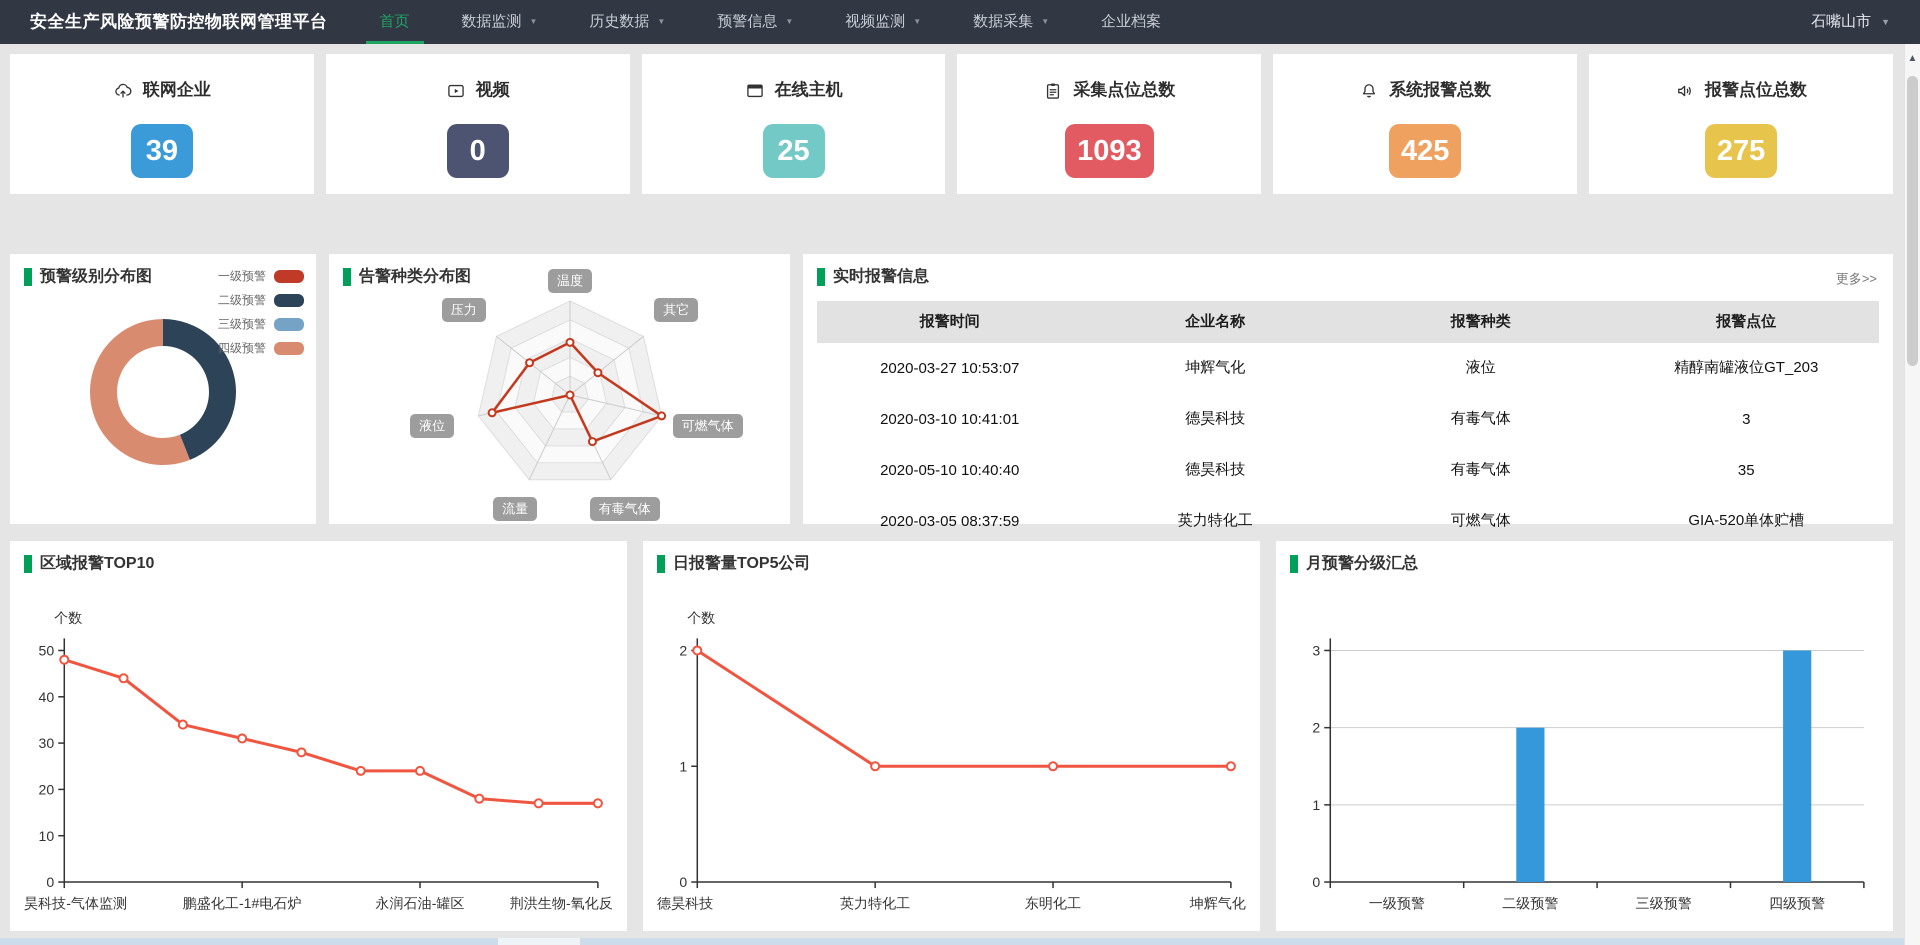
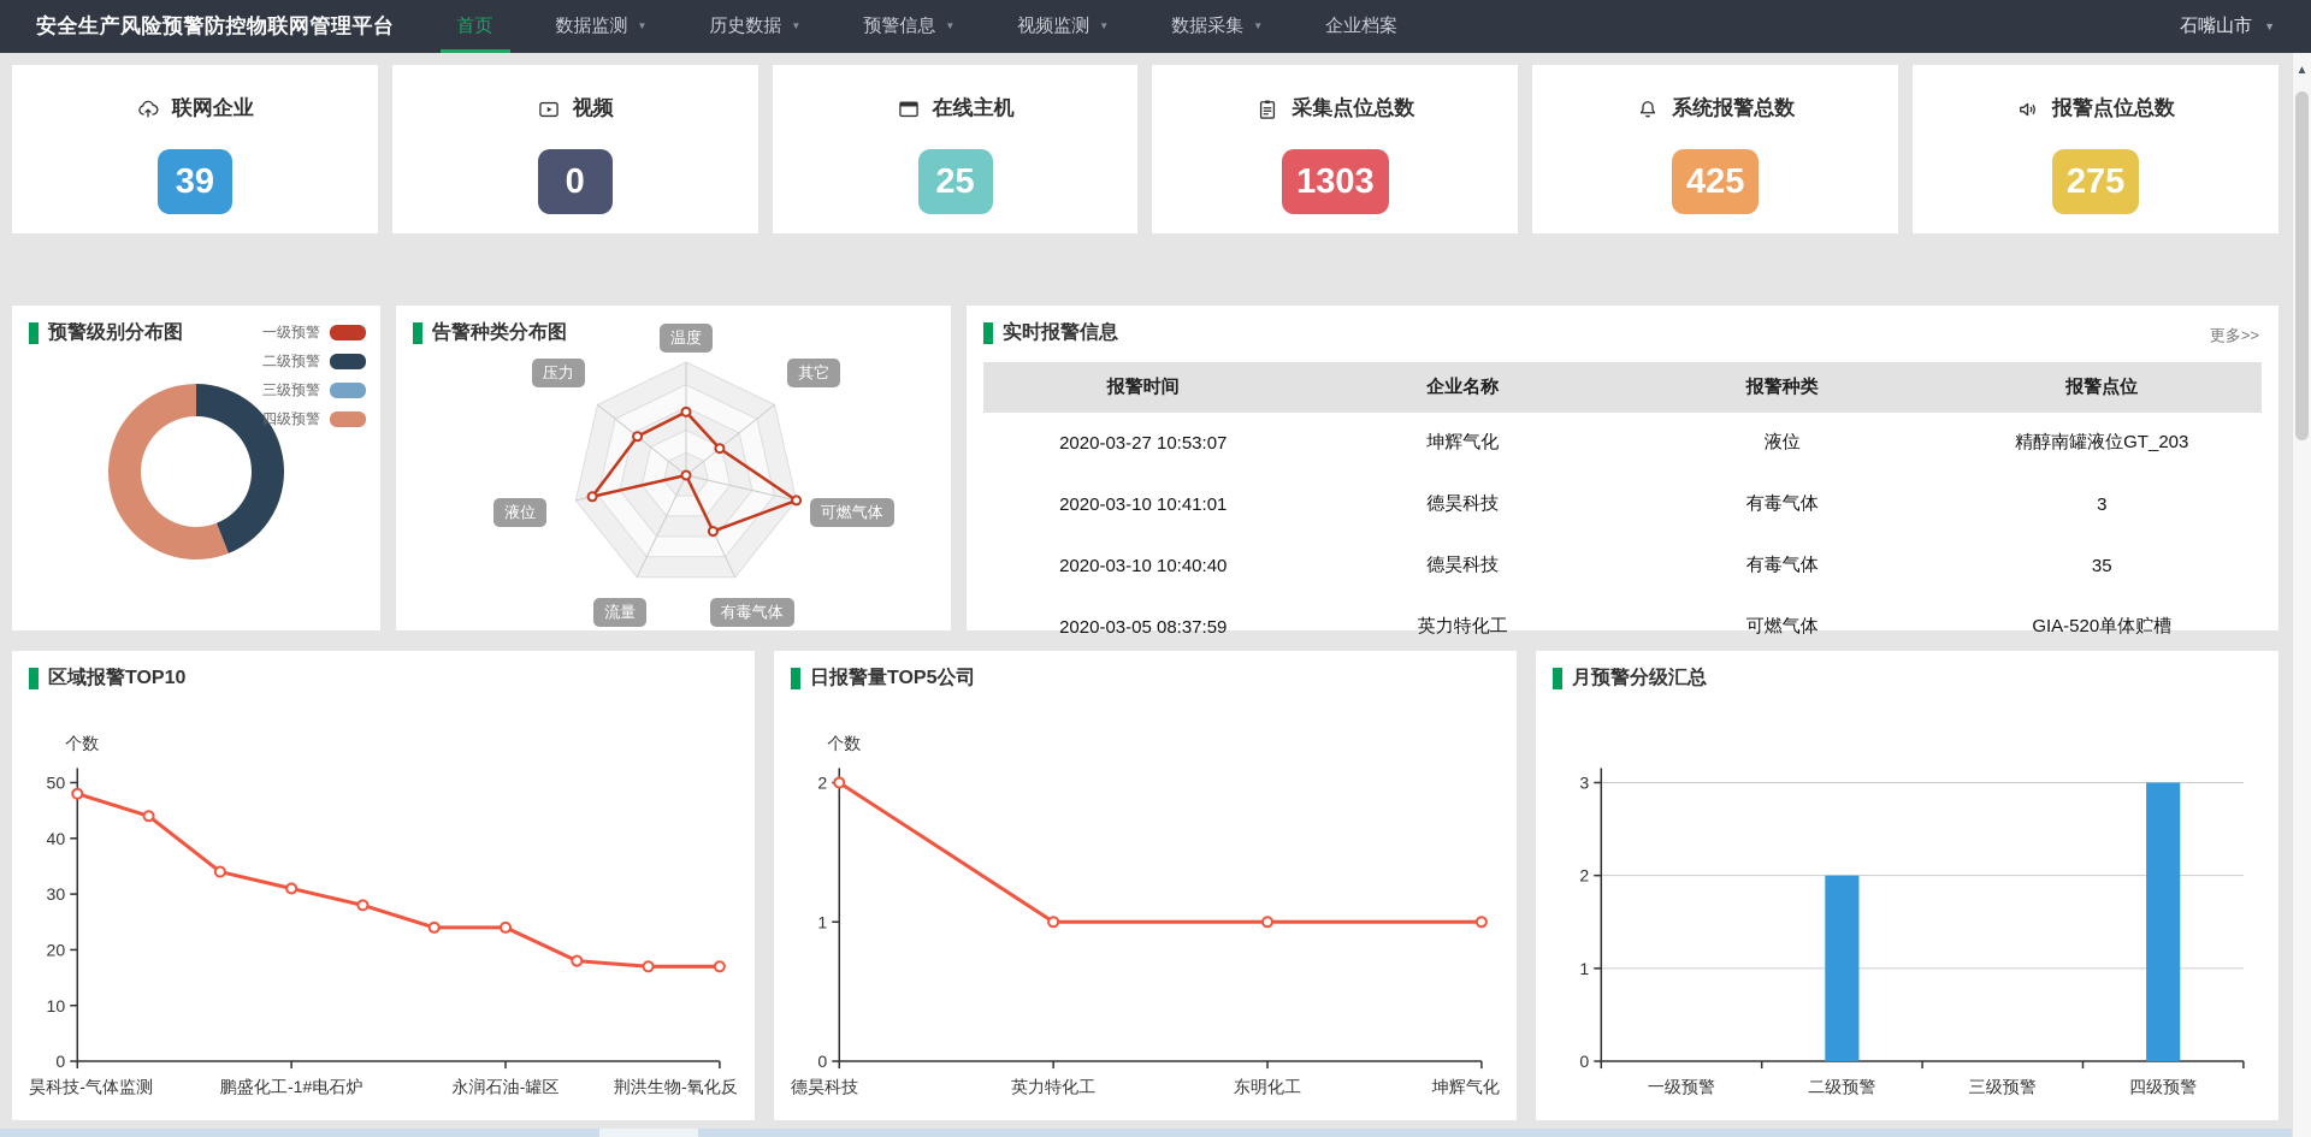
  安全生产风险预警防控物联网管理平台
  首页
  数据监测
  ▼
  历史数据
  ▼
  预警信息
  ▼
  视频监测
  ▼
  数据采集
  ▼
  企业档案
  石嘴山市
  ▼
  联网企业
  39
  视频
  0
  在线主机
  25
  采集点位总数
- 1093
+ 1303
  系统报警总数
  425
  报警点位总数
  275
  预警级别分布图
  一级预警
  二级预警
  三级预警
  四级预警
  告警种类分布图
  温度
  其它
  可燃气体
  有毒气体
  流量
  液位
  压力
  实时报警信息
  更多>>
  报警时间	企业名称	报警种类	报警点位
  2020-03-27 10:53:07	坤辉气化	液位	精醇南罐液位GT_203
  2020-03-10 10:41:01	德昊科技	有毒气体	3
- 2020-05-10 10:40:40	德昊科技	有毒气体	35
+ 2020-03-10 10:40:40	德昊科技	有毒气体	35
  2020-03-05 08:37:59	英力特化工	可燃气体	GIA-520单体贮槽
  区域报警TOP10
  个数
  0
  10
  20
  30
  40
  50
  昊科技-气体监测
  鹏盛化工-1#电石炉
  永润石油-罐区
  荆洪生物-氧化反
  日报警量TOP5公司
  个数
  0
  1
  2
  德昊科技
  英力特化工
  东明化工
  坤辉气化
  月预警分级汇总
  0
  1
  2
  3
  一级预警
  二级预警
  三级预警
  四级预警
  ▲
